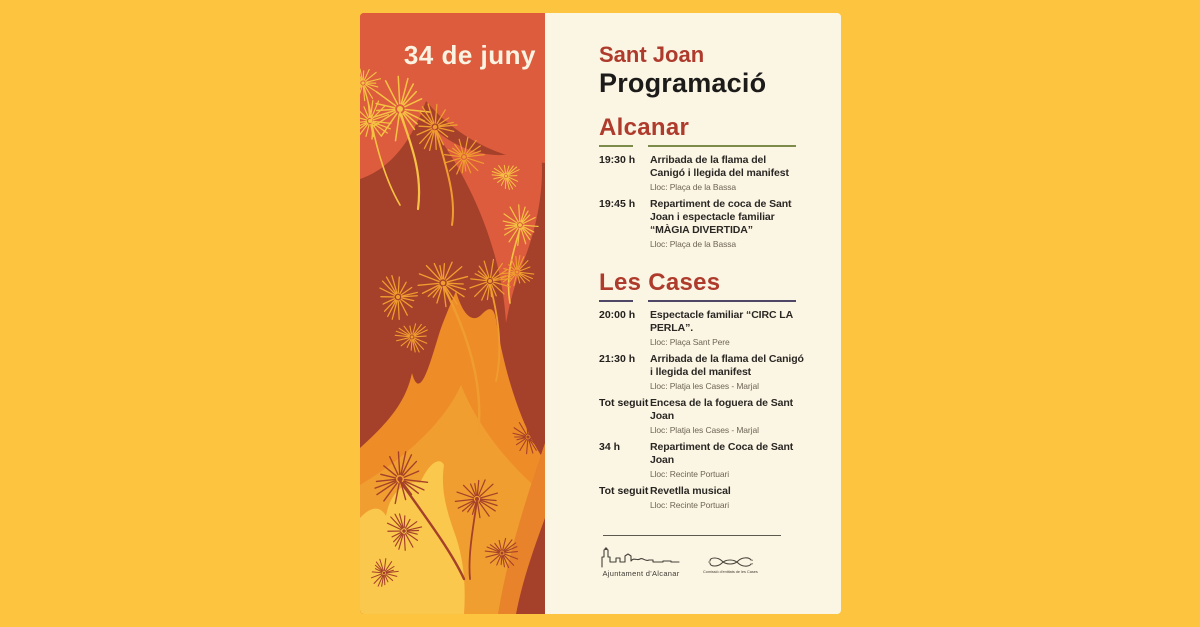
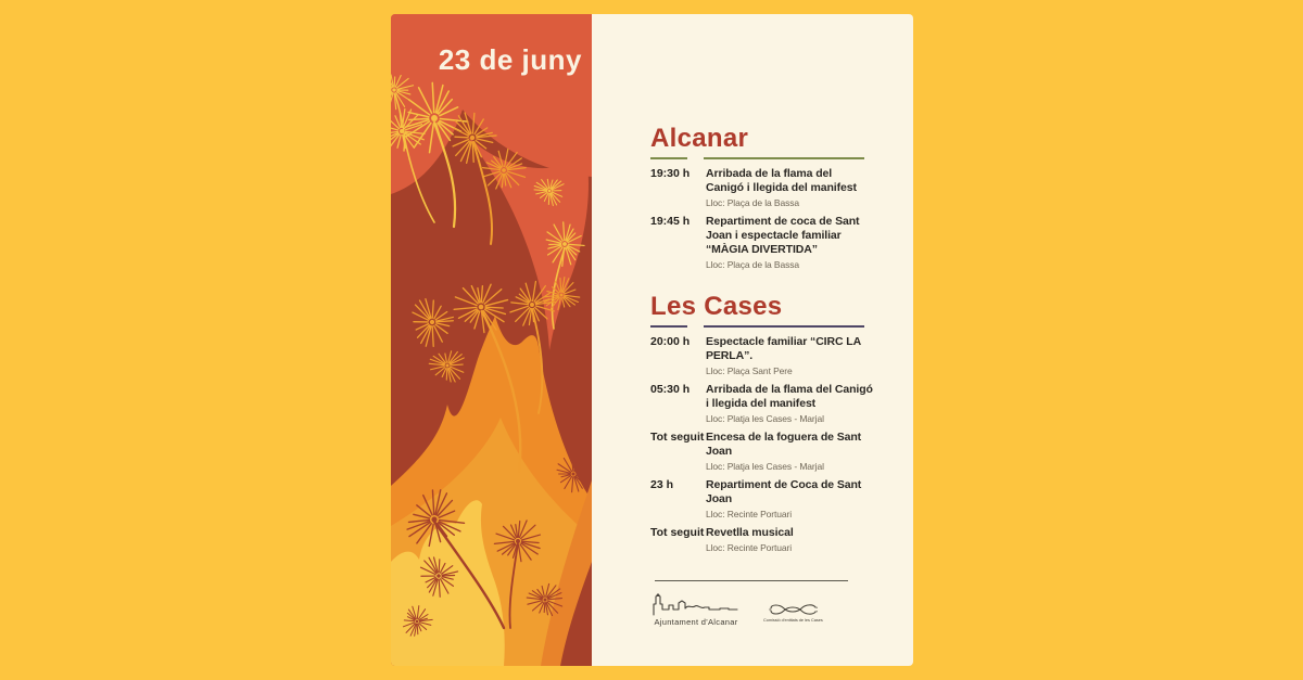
- 34 de juny
+ 23 de juny
- Sant Joan
- Programació
  Alcanar
  19:30 h
  Arribada de la flama del
  Canigó i llegida del manifest
  Lloc: Plaça de la Bassa
  19:45 h
  Repartiment de coca de Sant
  Joan i espectacle familiar
  “MÀGIA DIVERTIDA”
  Lloc: Plaça de la Bassa
  Les Cases
  20:00 h
  Espectacle familiar “CIRC LA
  PERLA”.
  Lloc: Plaça Sant Pere
- 21:30 h
+ 05:30 h
  Arribada de la flama del Canigó
  i llegida del manifest
  Lloc: Platja les Cases - Marjal
  Tot seguit
  Encesa de la foguera de Sant
  Joan
  Lloc: Platja les Cases - Marjal
- 34 h
+ 23 h
  Repartiment de Coca de Sant
  Joan
  Lloc: Recinte Portuari
  Tot seguit
  Revetlla musical
  Lloc: Recinte Portuari
  Ajuntament d'Alcanar
